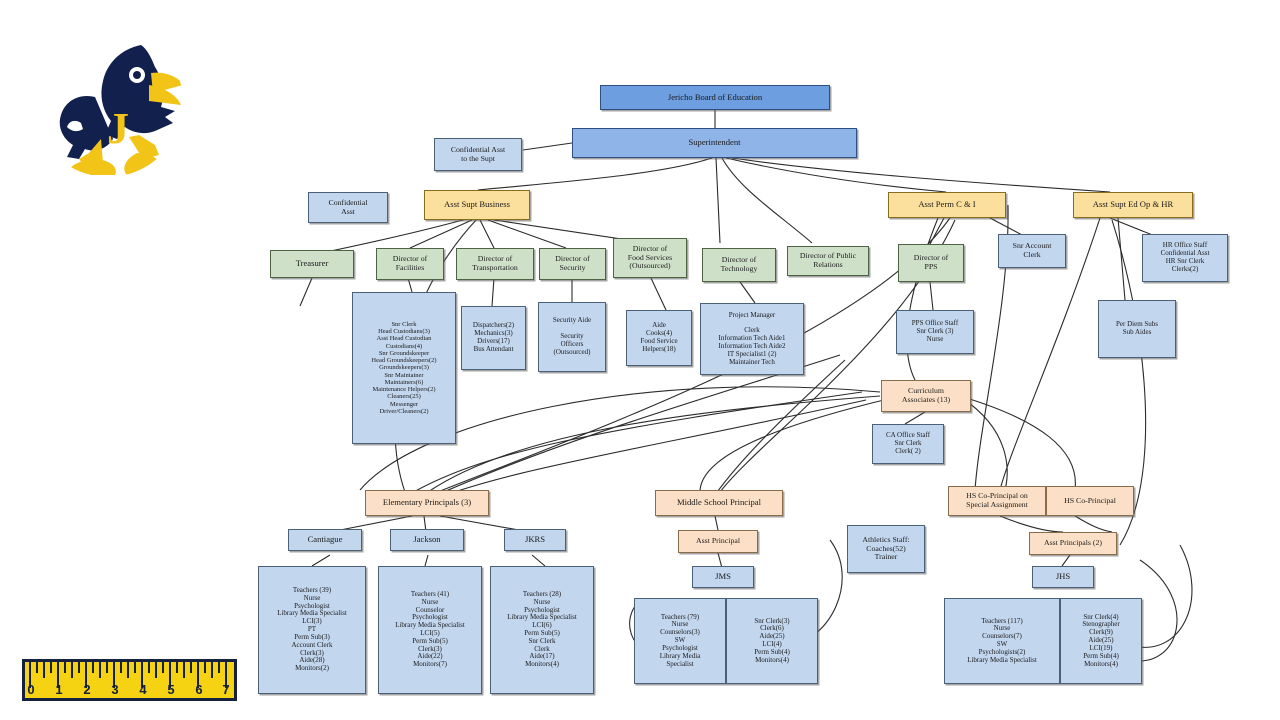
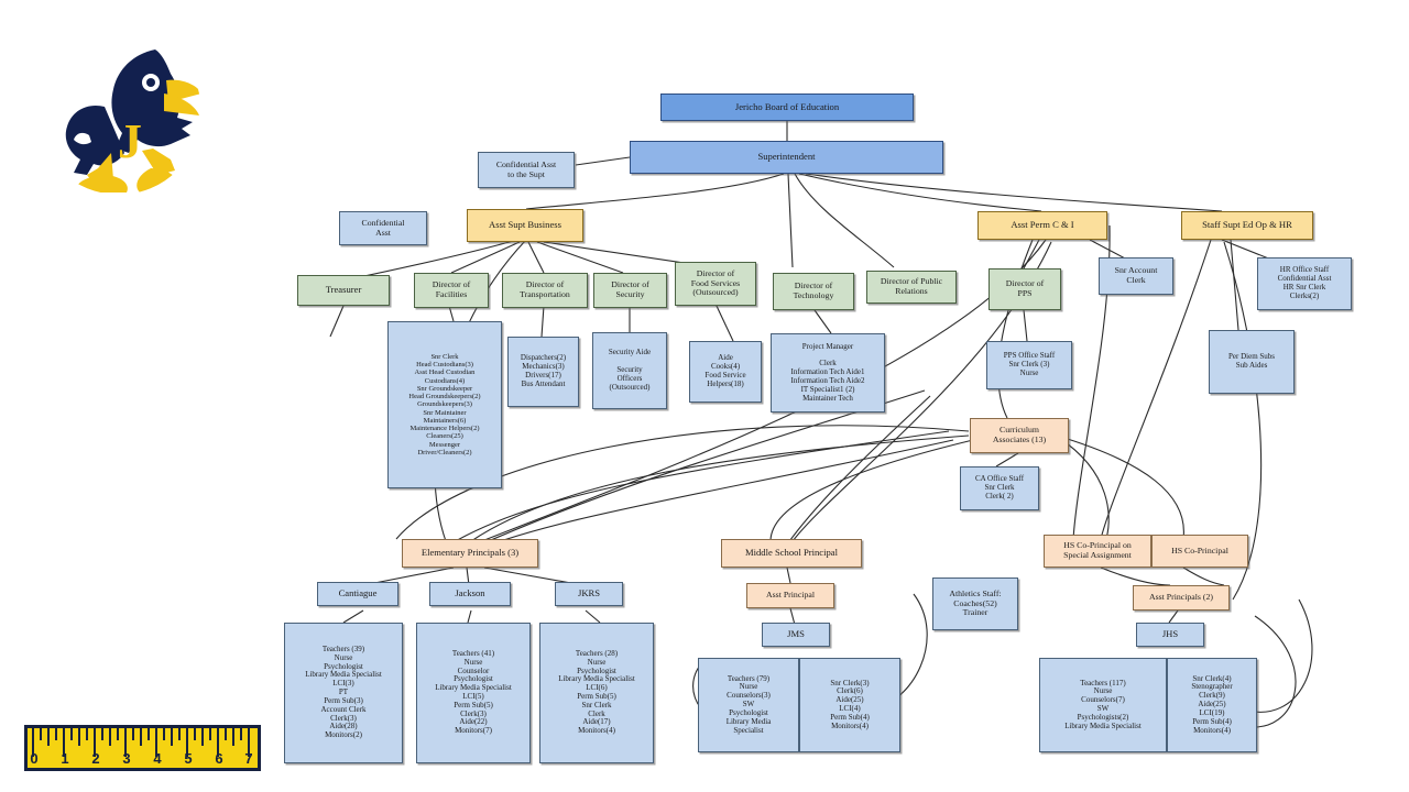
  J
  0
  1
  2
  3
  4
  5
  6
  7
  Jericho Board of Education
  Superintendent
  Confidential Asst
  to the Supt
  Asst Supt Business
  Confidential
  Asst
  Asst Perm C & I
- Asst Supt Ed Op & HR
+ Staff Supt Ed Op & HR
  Treasurer
  Director of
  Facilities
  Director of
  Transportation
  Director of
  Security
  Director of
  Food Services
  (Outsourced)
  Director of
  Technology
  Director of Public
  Relations
  Director of
  PPS
  Snr Account
  Clerk
  HR Office Staff
  Confidential Asst
  HR Snr Clerk
  Clerks(2)
  Dispatchers(2)
  Mechanics(3)
  Drivers(17)
  Bus Attendant
  Security Aide
  Security
  Officers
  (Outsourced)
  Aide
  Cooks(4)
  Food Service
  Helpers(18)
  Project Manager
  Clerk
  Information Tech Aide1
  Information Tech Aide2
  IT Specialist1 (2)
  Maintainer Tech
  PPS Office Staff
  Snr Clerk (3)
  Nurse
  Per Diem Subs
  Sub Aides
  Curriculum
  Associates (13)
  CA Office Staff
  Snr Clerk
  Clerk( 2)
  Elementary Principals (3)
  Middle School Principal
  HS Co-Principal on
  Special Assignment
  HS Co-Principal
  Asst Principal
  Asst Principals (2)
  Athletics Staff:
  Coaches(52)
  Trainer
  Cantiague
  Jackson
  JKRS
  JMS
  JHS
  Teachers (39)
  Nurse
  Psychologist
  Library Media Specialist
  LCI(3)
  PT
  Perm Sub(3)
  Account Clerk
  Clerk(3)
  Aide(28)
  Monitors(2)
  Teachers (41)
  Nurse
  Counselor
  Psychologist
  Library Media Specialist
  LCI(5)
  Perm Sub(5)
  Clerk(3)
  Aide(22)
  Monitors(7)
  Teachers (28)
  Nurse
  Psychologist
  Library Media Specialist
  LCI(6)
  Perm Sub(5)
  Snr Clerk
  Clerk
  Aide(17)
  Monitors(4)
  Teachers (79)
  Nurse
  Counselors(3)
  SW
  Psychologist
  Library Media
  Specialist
  Snr Clerk(3)
  Clerk(6)
  Aide(25)
  LCI(4)
  Perm Sub(4)
  Monitors(4)
  Teachers (117)
  Nurse
  Counselors(7)
  SW
  Psychologists(2)
  Library Media Specialist
  Snr Clerk(4)
  Stenographer
  Clerk(9)
  Aide(25)
  LCI(19)
  Perm Sub(4)
  Monitors(4)
